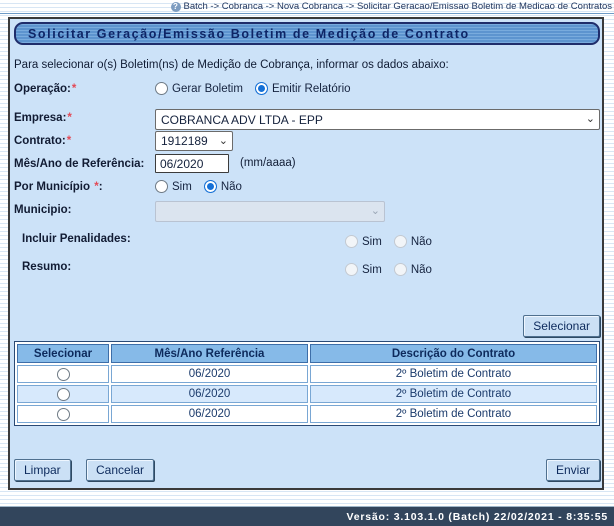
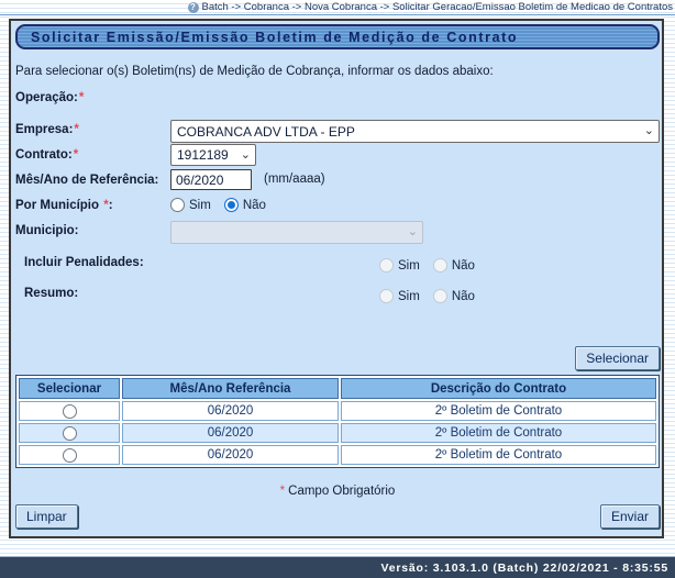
  ?
  Batch -> Cobranca -> Nova Cobranca -> Solicitar Geracao/Emissao Boletim de Medicao de Contratos
- Solicitar Geração/Emissão Boletim de Medição de Contrato
+ Solicitar Emissão/Emissão Boletim de Medição de Contrato
  Para selecionar o(s) Boletim(ns) de Medição de Cobrança, informar os dados abaixo:
  Operação:*
- Gerar Boletim
- Emitir Relatório
  Empresa:*
  COBRANCA ADV LTDA - EPP
  ⌄
  Contrato:*
  1912189
  ⌄
  Mês/Ano de Referência:
  06/2020
  (mm/aaaa)
  Por Município *:
  Sim
  Não
  Municipio:
  ⌄
  Incluir Penalidades:
  Sim
  Não
  Resumo:
  Sim
  Não
  Selecionar
  Selecionar	Mês/Ano Referência	Descrição do Contrato
  	06/2020	2º Boletim de Contrato
  	06/2020	2º Boletim de Contrato
  	06/2020	2º Boletim de Contrato
+ * Campo Obrigatório
  Limpar
- Cancelar
  Enviar
  Versão: 3.103.1.0 (Batch) 22/02/2021 - 8:35:55
